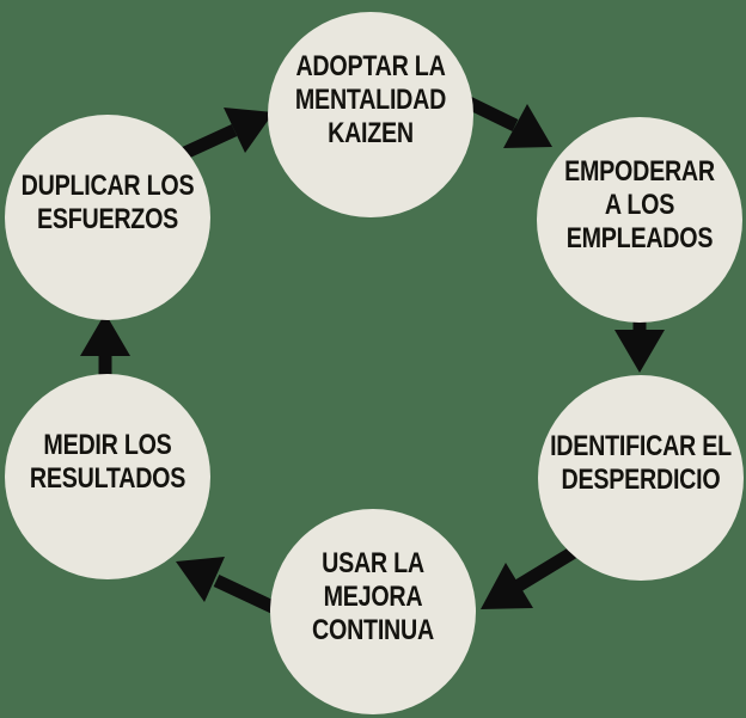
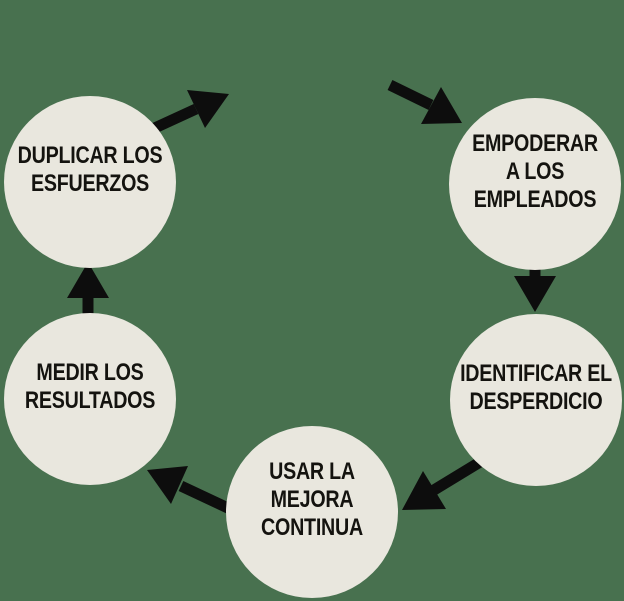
- ADOPTAR LA
- MENTALIDAD
- KAIZEN
  EMPODERAR
  A LOS
  EMPLEADOS
  IDENTIFICAR EL
  DESPERDICIO
  USAR LA
  MEJORA
  CONTINUA
  MEDIR LOS
  RESULTADOS
  DUPLICAR LOS
  ESFUERZOS
